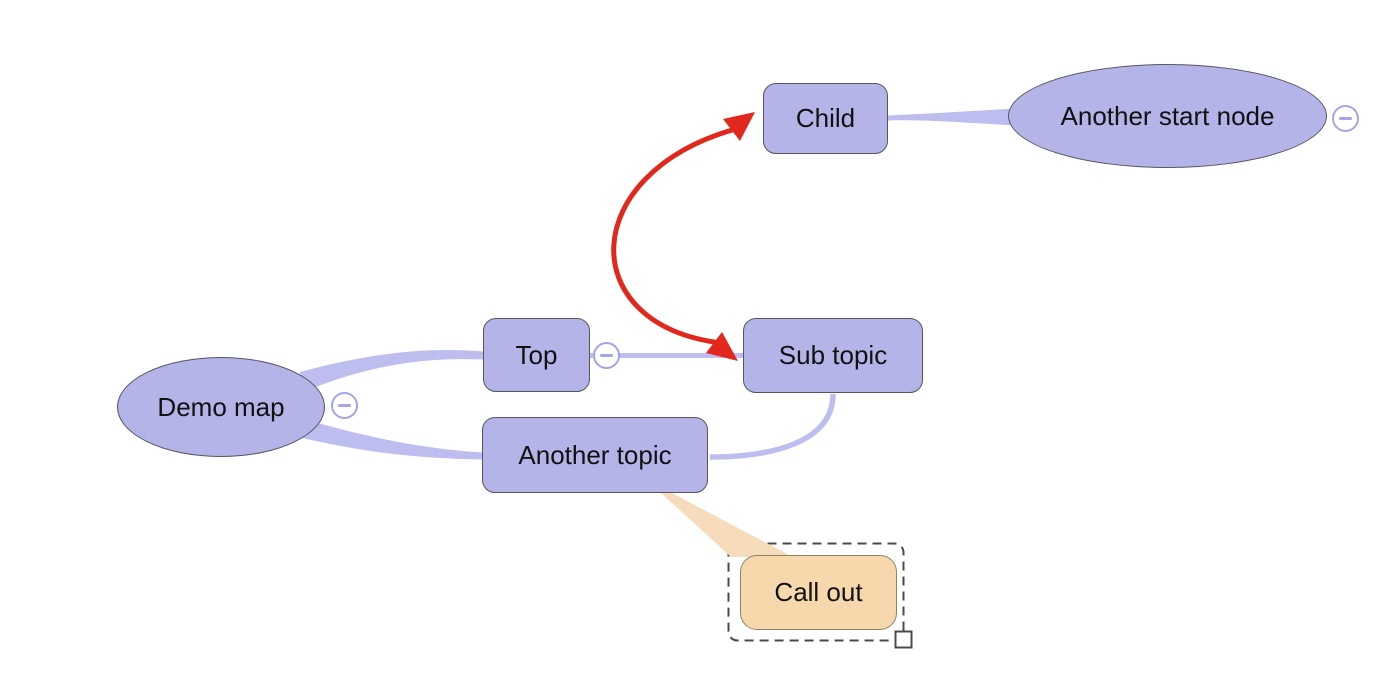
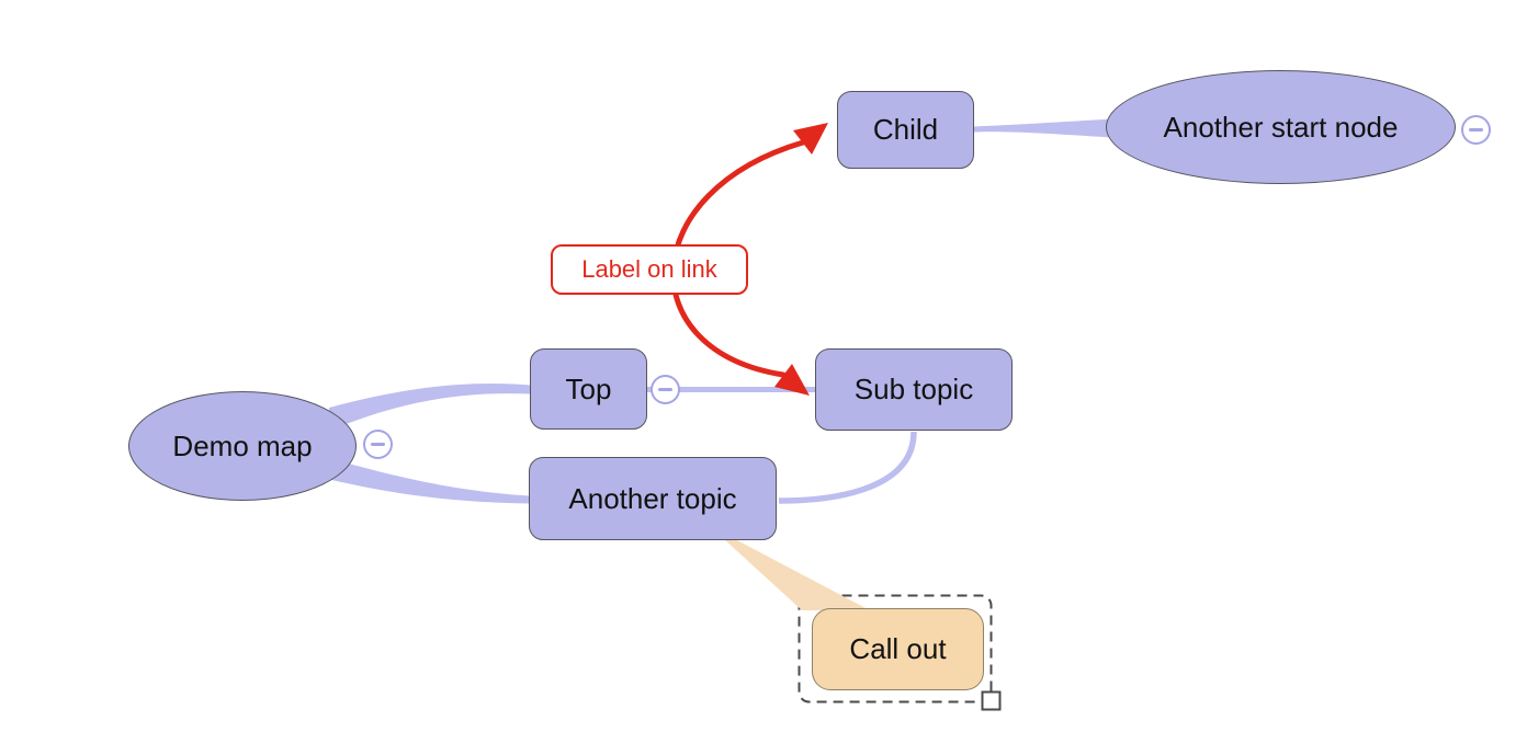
  Demo map
  Top
  Another topic
  Sub topic
  Child
  Another start node
  Call out
+ Label on link
